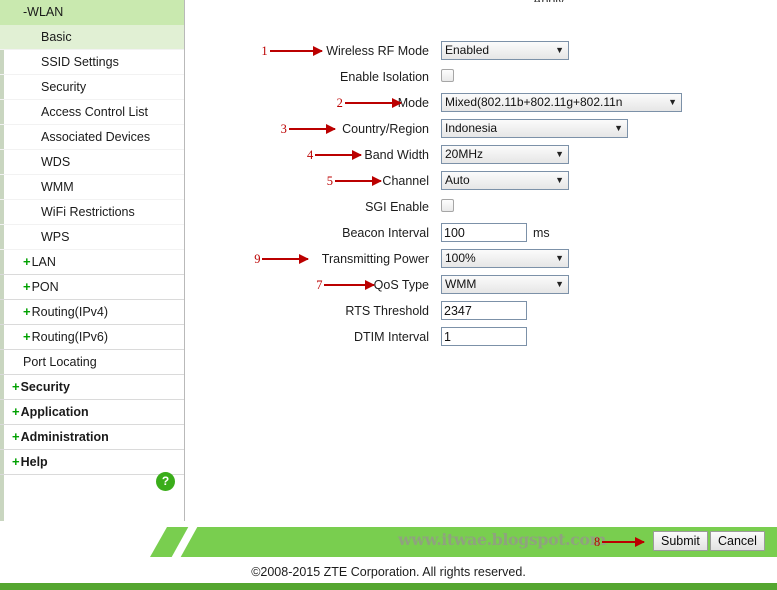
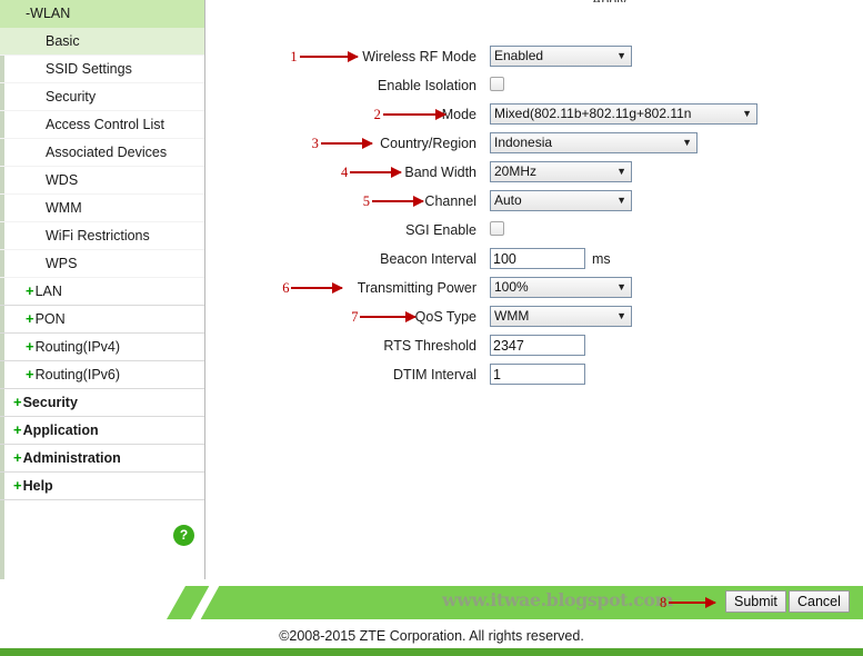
  -WLAN
  Basic
  SSID Settings
  Security
  Access Control List
  Associated Devices
  WDS
  WMM
  WiFi Restrictions
  WPS
  +LAN
  +PON
  +Routing(IPv4)
  +Routing(IPv6)
- Port Locating
  +Security
  +Application
  +Administration
  +Help
  ?
  Apply
  Wireless RF Mode
  Enabled
  ▼
  Enable Isolation
  Mode
  Mixed(802.11b+802.11g+802.11n
  ▼
  Country/Region
  Indonesia
  ▼
  Band Width
  20MHz
  ▼
  Channel
  Auto
  ▼
  SGI Enable
  Beacon Interval
  100 ms
  Transmitting Power
  100%
  ▼
  QoS Type
  WMM
  ▼
  RTS Threshold
  2347
  DTIM Interval
  1
  1
  2
  3
  4
  5
- 9
+ 6
  7
  www.itwae.blogspot.com
  Submit
  Cancel
  ©2008-2015 ZTE Corporation. All rights reserved.
  8
